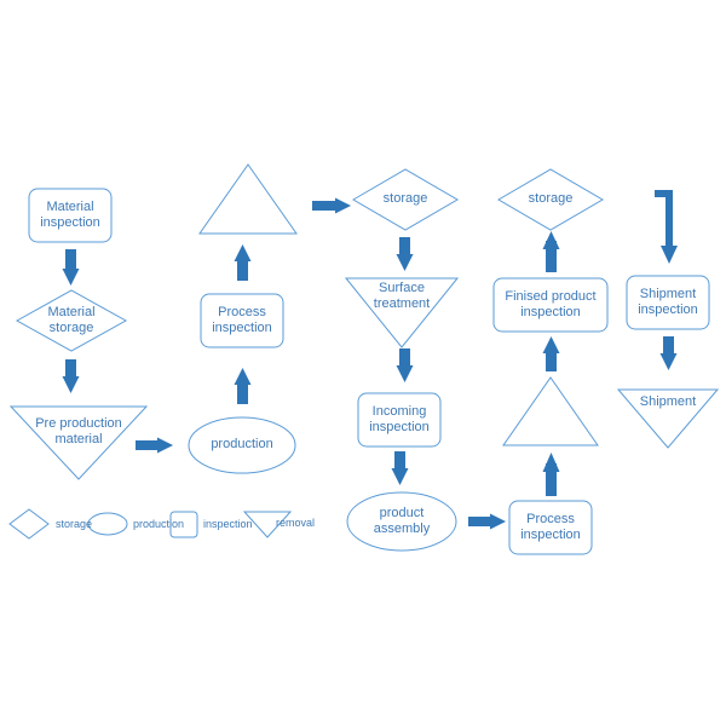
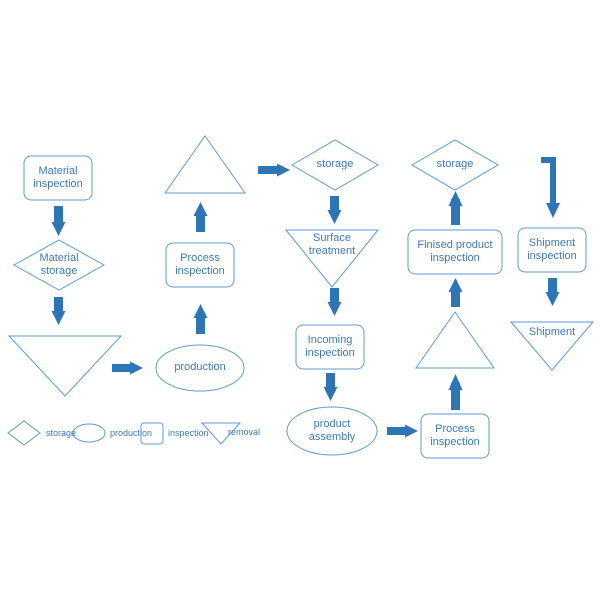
  Material
  inspection
  Material
  storage
- Pre production
- material
  production
  Process
  inspection
  storage
  Surface
  treatment
  Incoming
  inspection
  product
  assembly
  Process
  inspection
  Finised product
  inspection
  storage
  Shipment
  inspection
  Shipment
  storage
  production
  inspection
  removal
